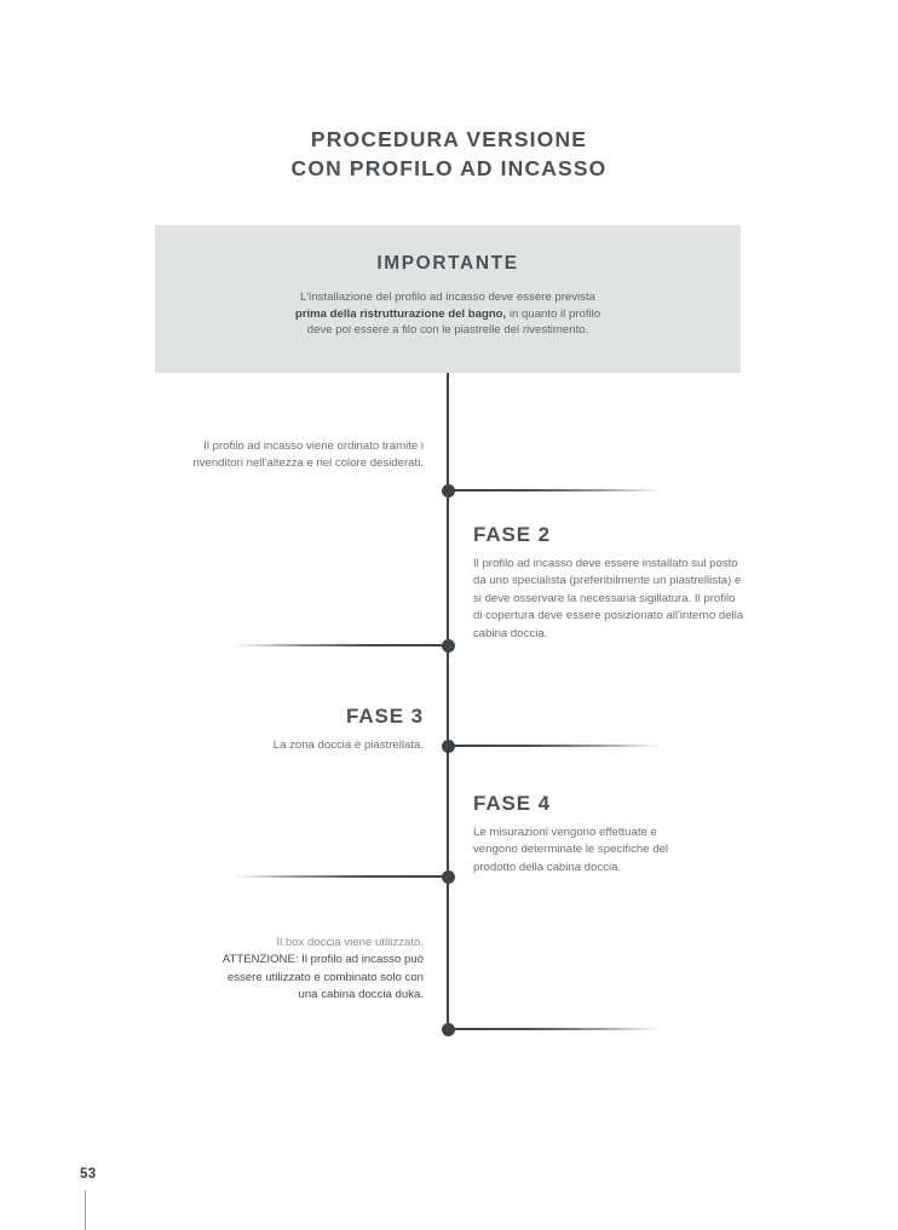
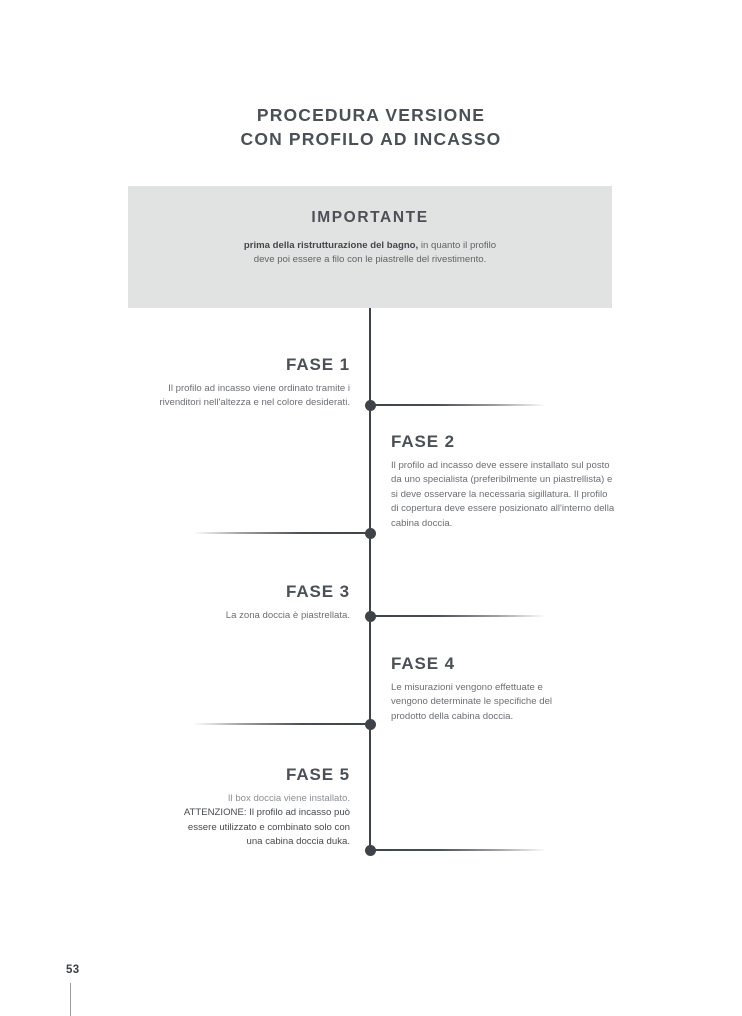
  PROCEDURA VERSIONE
  CON PROFILO AD INCASSO
  IMPORTANTE
- L'installazione del profilo ad incasso deve essere prevista
  prima della ristrutturazione del bagno, in quanto il profilo
  deve poi essere a filo con le piastrelle del rivestimento.
+ FASE 1
  Il profilo ad incasso viene ordinato tramite i
  rivenditori nell'altezza e nel colore desiderati.
  FASE 2
  Il profilo ad incasso deve essere installato sul posto
  da uno specialista (preferibilmente un piastrellista) e
  si deve osservare la necessaria sigillatura. Il profilo
  di copertura deve essere posizionato all'interno della
  cabina doccia.
  FASE 3
  La zona doccia è piastrellata.
  FASE 4
  Le misurazioni vengono effettuate e
  vengono determinate le specifiche del
  prodotto della cabina doccia.
+ FASE 5
- Il box doccia viene utilizzato.
+ Il box doccia viene installato.
  ATTENZIONE: Il profilo ad incasso può
  essere utilizzato e combinato solo con
  una cabina doccia duka.
  53
